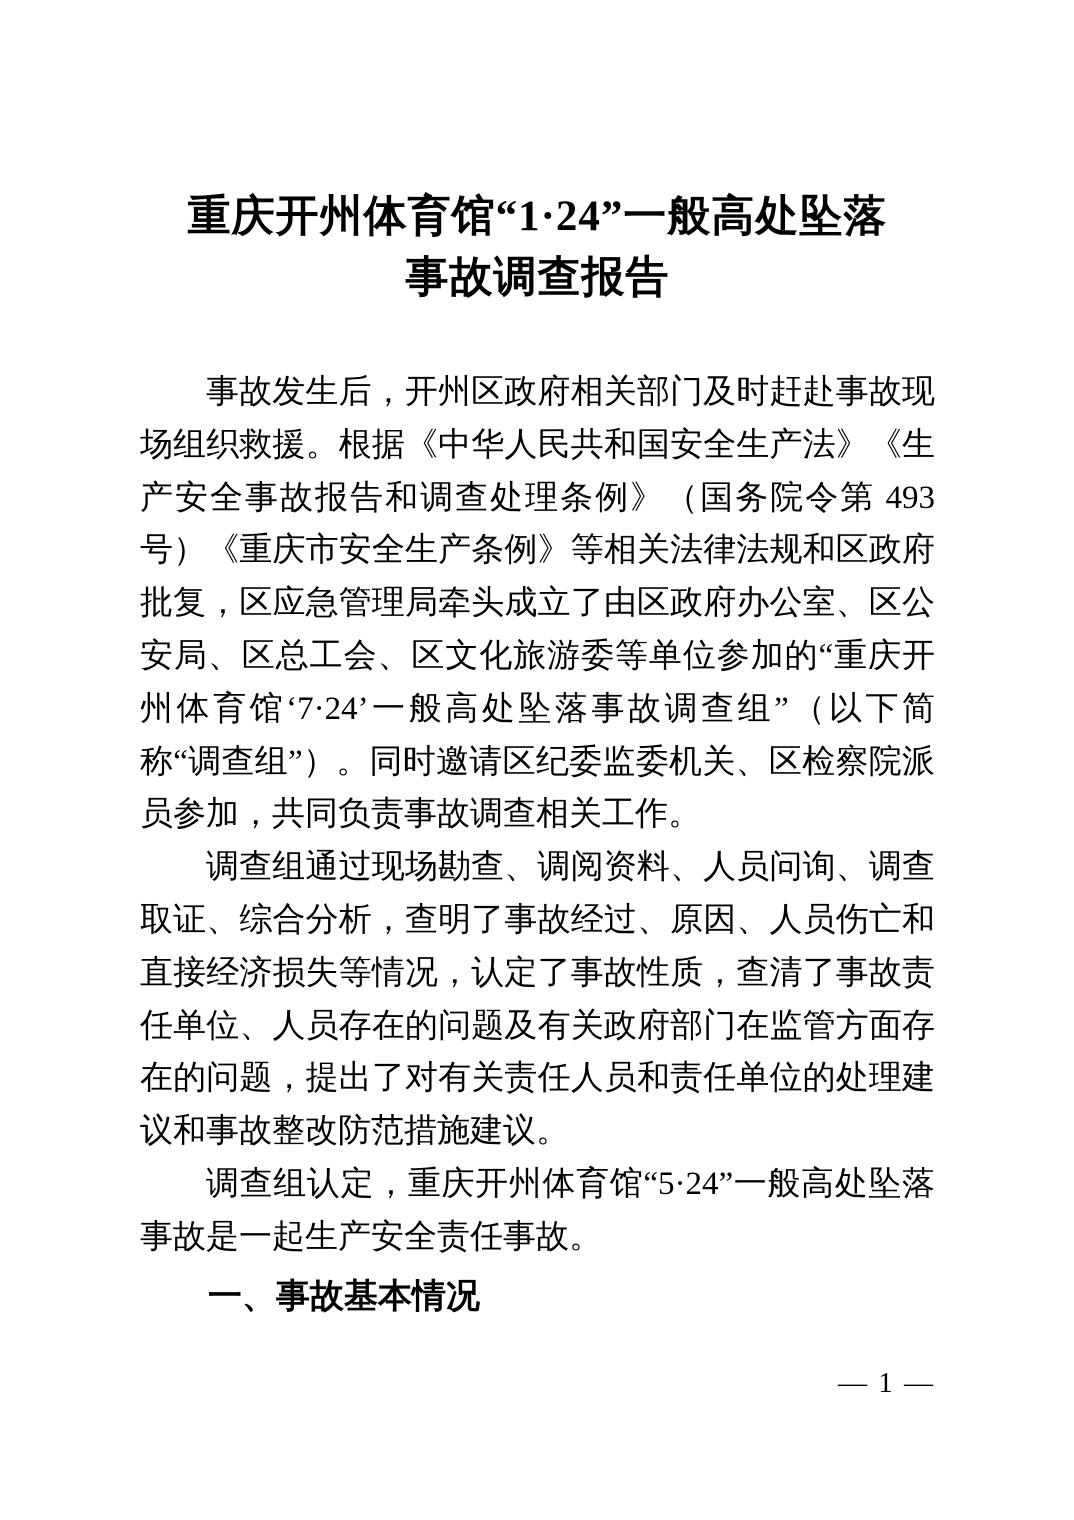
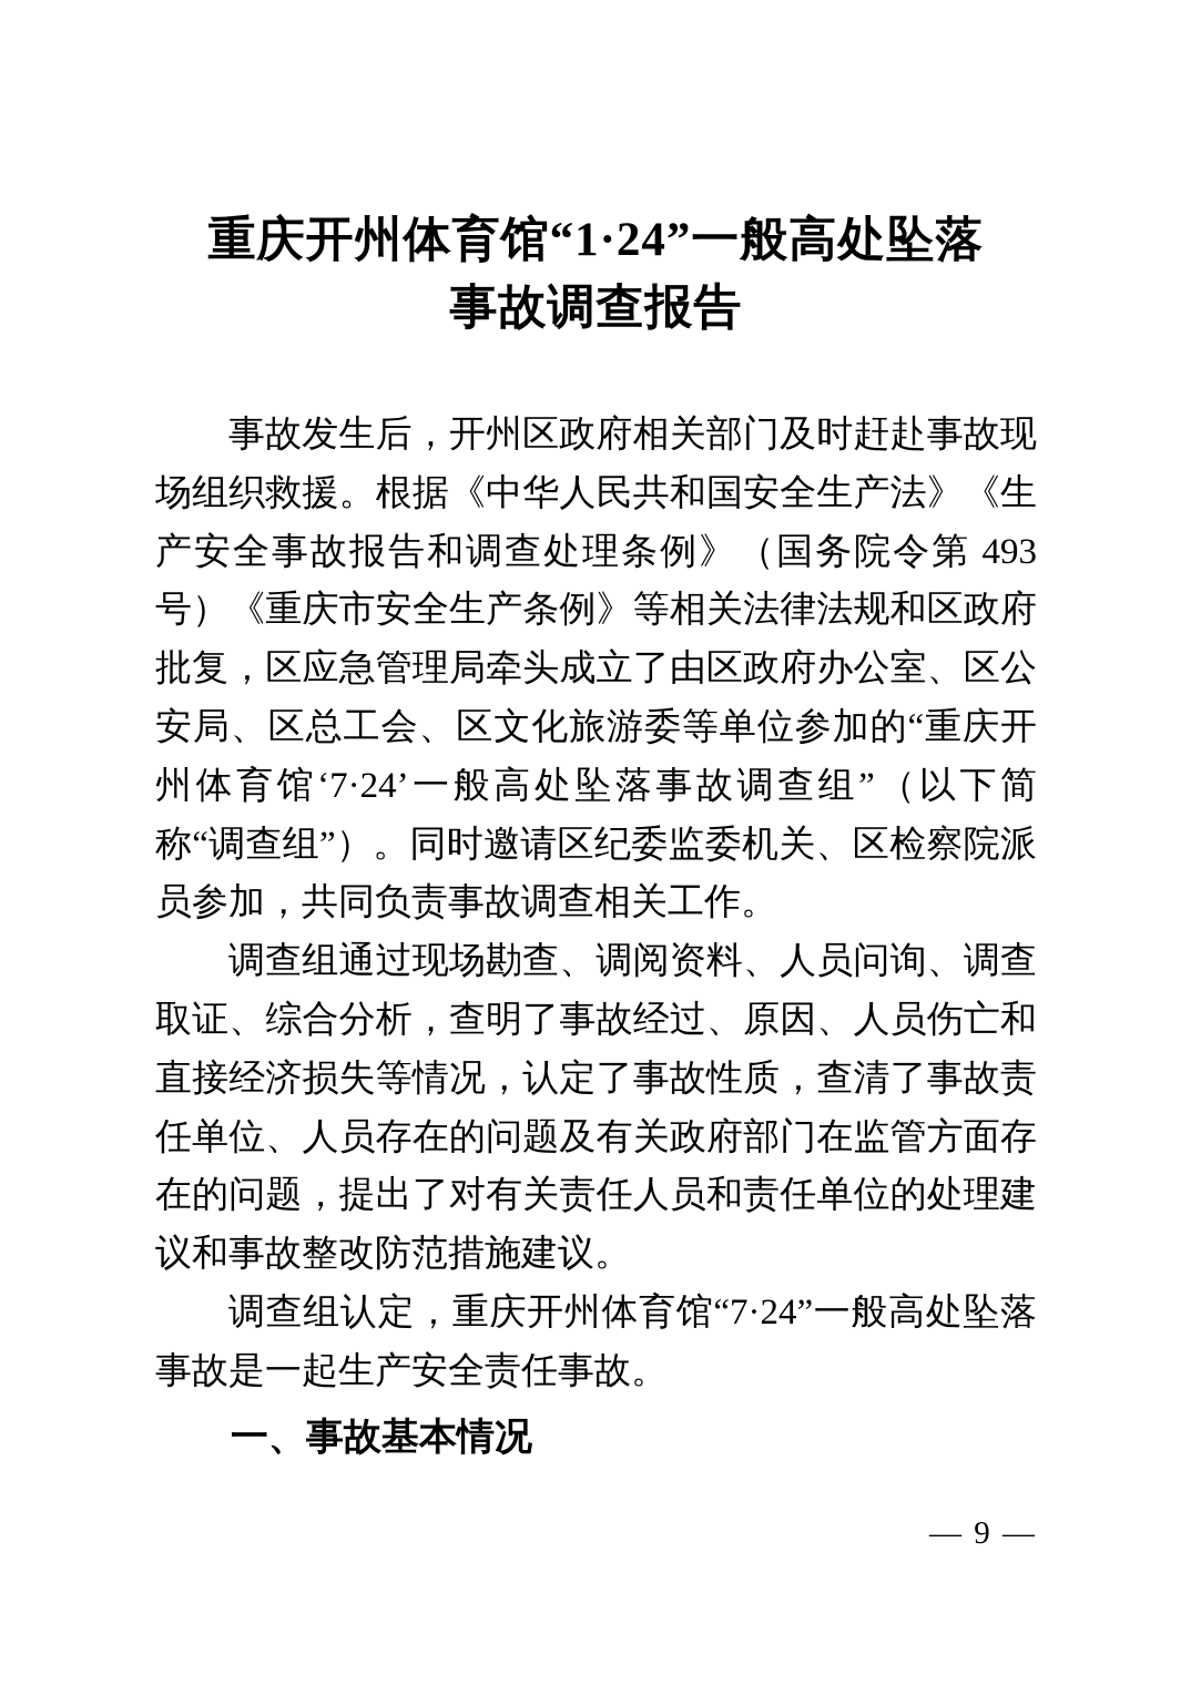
  重庆开州体育馆“1·24”一般高处坠落
  事故调查报告
  事故发生后，开州区政府相关部门及时赶赴事故现场组织救援。根据《中华人民共和国安全生产法》《生产安全事故报告和调查处理条例》（国务院令第 493 号）《重庆市安全生产条例》等相关法律法规和区政府批复，区应急管理局牵头成立了由区政府办公室、区公安局、区总工会、区文化旅游委等单位参加的“重庆开州体育馆‘7·24’一般高处坠落事故调查组”（以下简称“调查组”）。同时邀请区纪委监委机关、区检察院派员参加，共同负责事故调查相关工作。
  调查组通过现场勘查、调阅资料、人员问询、调查取证、综合分析，查明了事故经过、原因、人员伤亡和直接经济损失等情况，认定了事故性质，查清了事故责任单位、人员存在的问题及有关政府部门在监管方面存在的问题，提出了对有关责任人员和责任单位的处理建议和事故整改防范措施建议。
- 调查组认定，重庆开州体育馆“5·24”一般高处坠落事故是一起生产安全责任事故。
+ 调查组认定，重庆开州体育馆“7·24”一般高处坠落事故是一起生产安全责任事故。
  一、事故基本情况
- — 1 —
+ — 9 —
